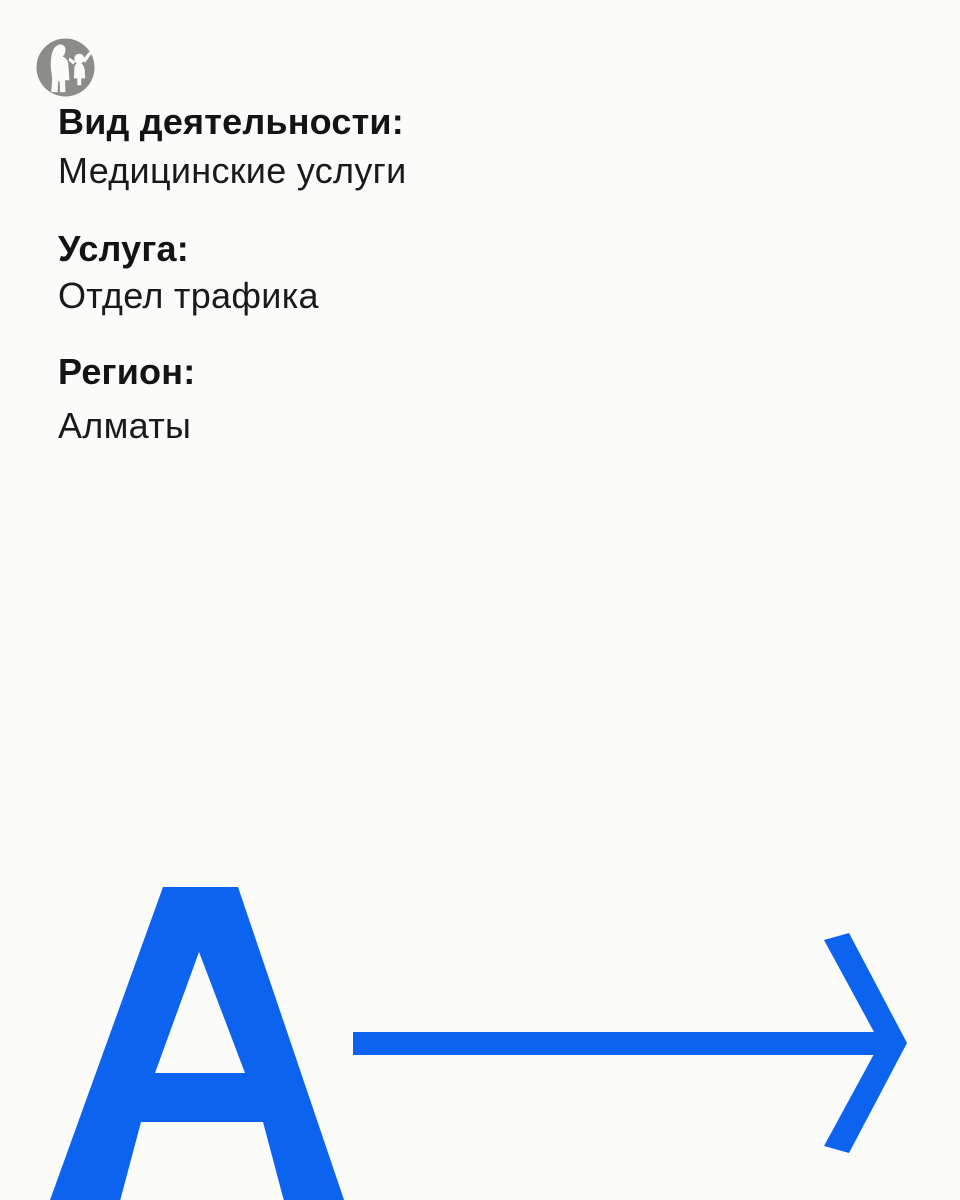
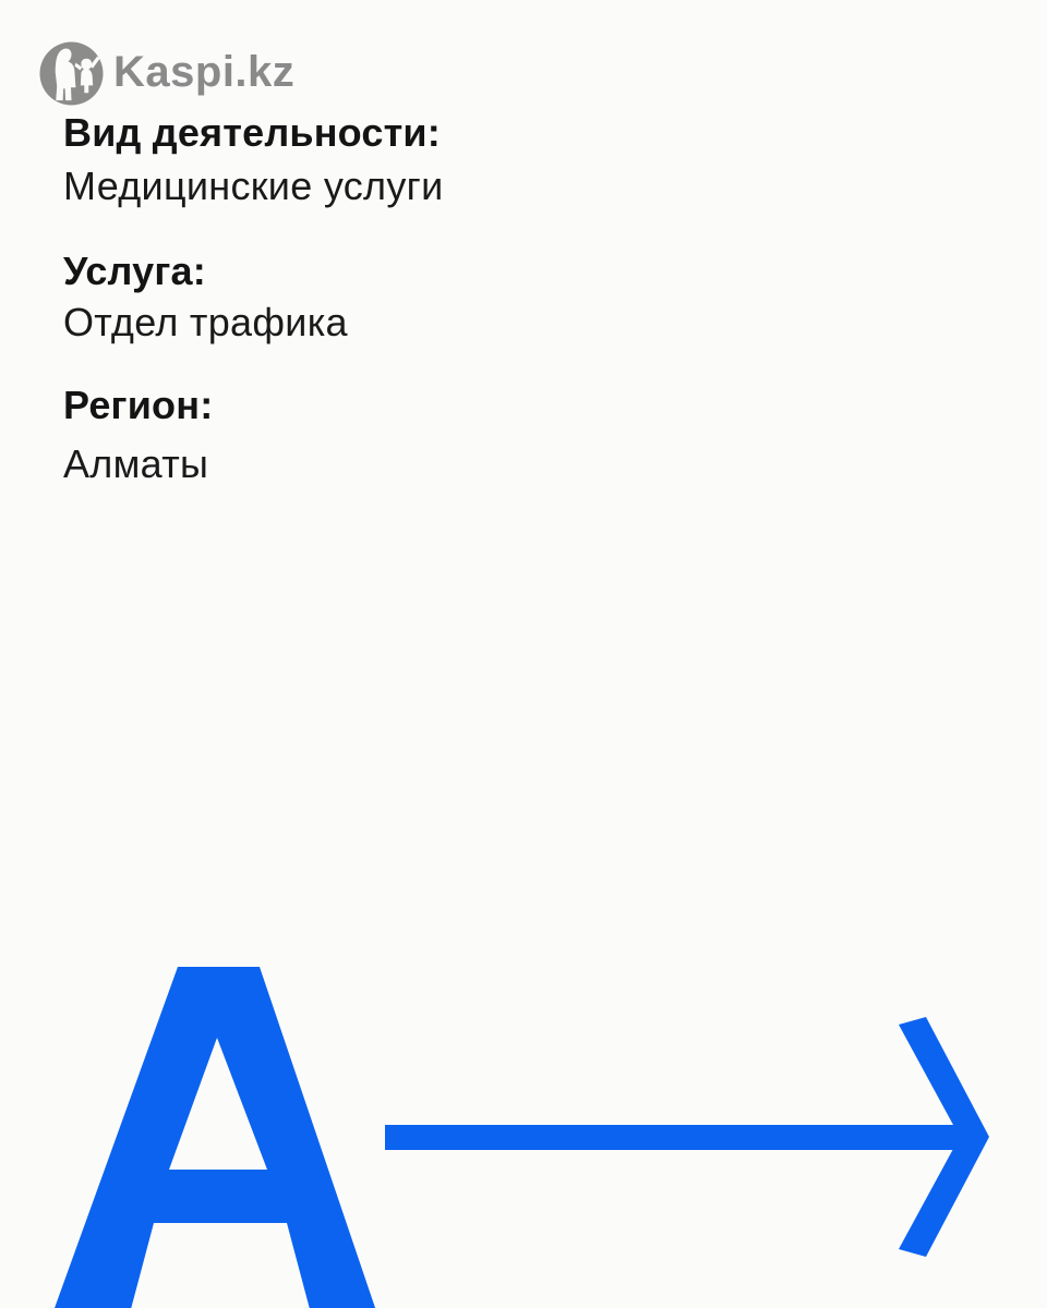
+ Kaspi.kz
  Вид деятельности:
  Медицинские услуги
  Услуга:
  Отдел трафика
  Регион:
  Алматы
